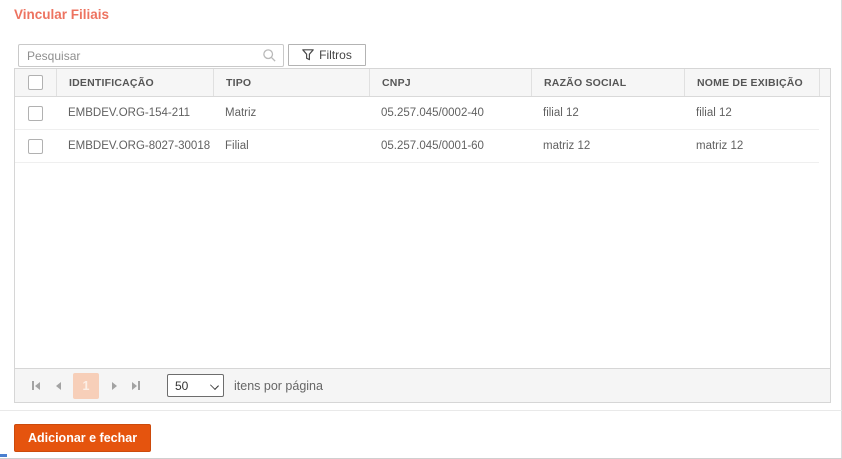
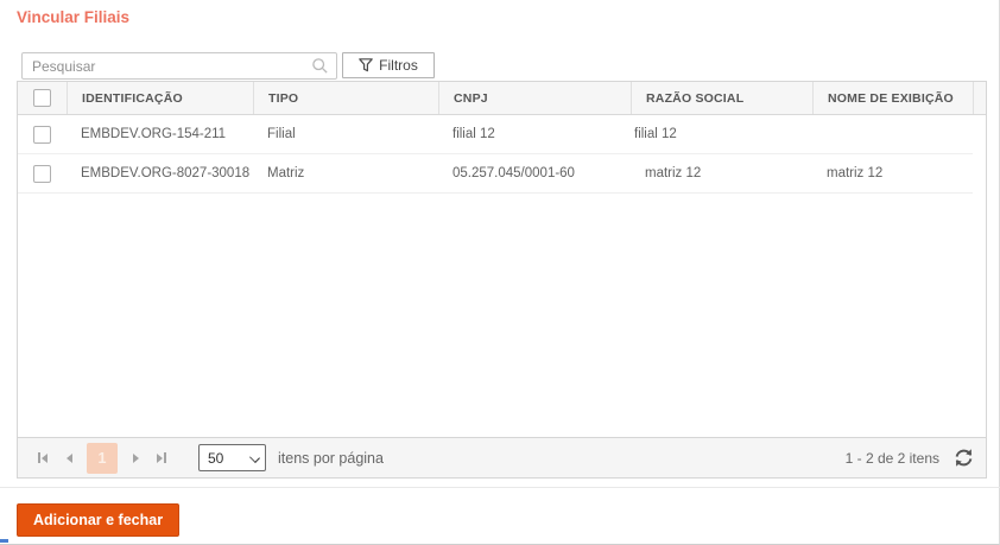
  Vincular Filiais
  Pesquisar
  Filtros
  IDENTIFICAÇÃO
  TIPO
  CNPJ
  RAZÃO SOCIAL
  NOME DE EXIBIÇÃO
  EMBDEV.ORG-154-211
- Matriz
+ Filial
- 05.257.045/0002-40
  filial 12
  filial 12
  EMBDEV.ORG-8027-30018
- Filial
+ Matriz
  05.257.045/0001-60
  matriz 12
  matriz 12
  1
  50
  itens por página
+ 1 - 2 de 2 itens
  Adicionar e fechar
